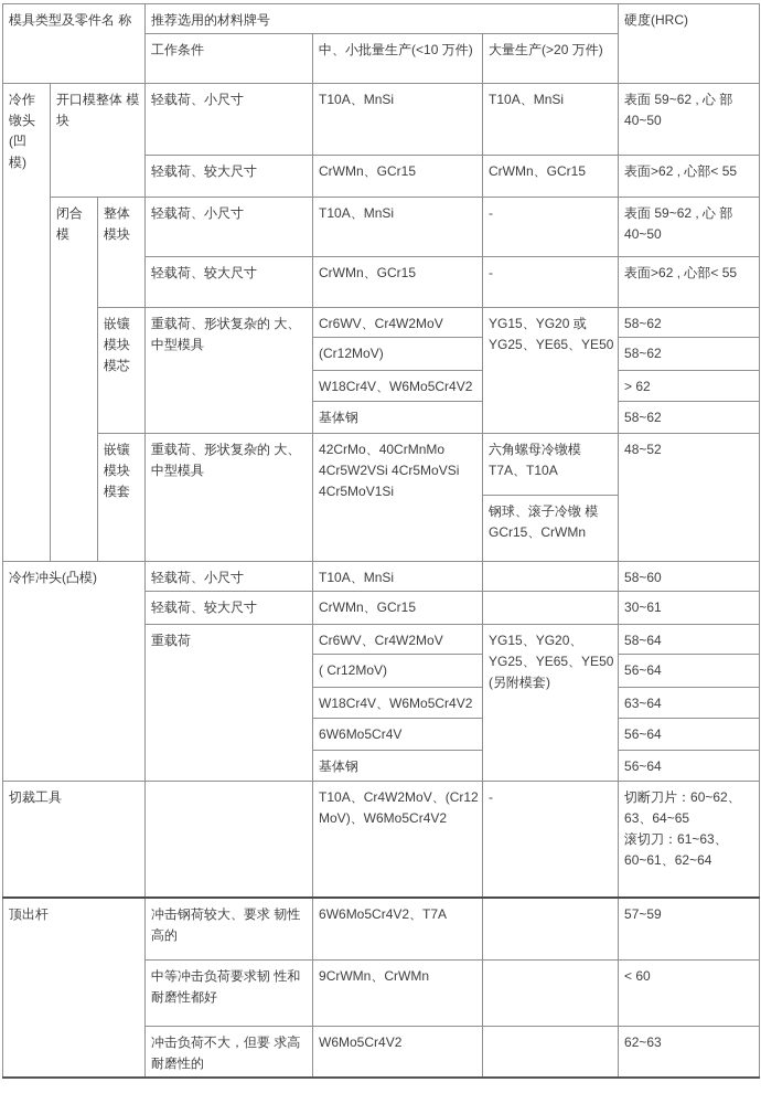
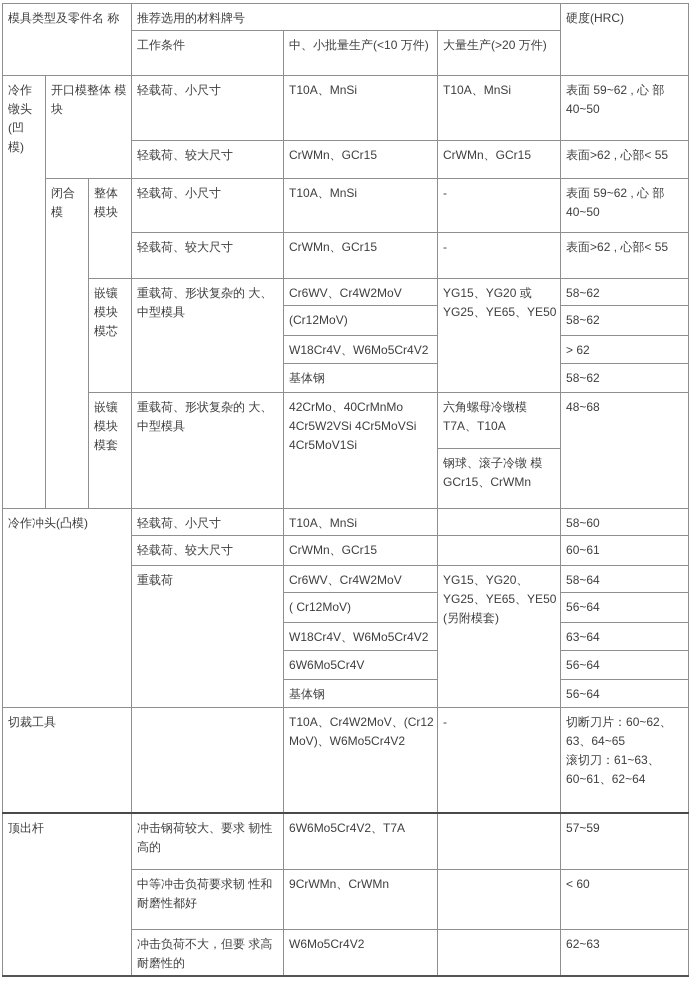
  模具类型及零件名 称	推荐选用的材料牌号	硬度(HRC)
  工作条件	中、小批量生产(<10 万件)	大量生产(>20 万件)
  冷作 镦头 (凹 模)	开口模整体 模块	轻载荷、小尺寸	T10A、MnSi	T10A、MnSi	表面 59~62 , 心 部 40~50
  轻载荷、较大尺寸	CrWMn、GCr15	CrWMn、GCr15	表面>62 , 心部< 55
  闭合 模	整体 模块	轻载荷、小尺寸	T10A、MnSi	-	表面 59~62 , 心 部 40~50
  轻载荷、较大尺寸	CrWMn、GCr15	-	表面>62 , 心部< 55
  嵌镶 模块 模芯	重载荷、形状复杂的 大、中型模具	Cr6WV、Cr4W2MoV	YG15、YG20 或 YG25、YE65、YE50	58~62
  (Cr12MoV)	58~62
  W18Cr4V、W6Mo5Cr4V2	> 62
  基体钢	58~62
- 嵌镶 模块 模套	重载荷、形状复杂的 大、中型模具	42CrMo、40CrMnMo 4Cr5W2VSi 4Cr5MoVSi 4Cr5MoV1Si	六角螺母冷镦模 T7A、T10A	48~52
+ 嵌镶 模块 模套	重载荷、形状复杂的 大、中型模具	42CrMo、40CrMnMo 4Cr5W2VSi 4Cr5MoVSi 4Cr5MoV1Si	六角螺母冷镦模 T7A、T10A	48~68
  钢球、滚子冷镦 模 GCr15、CrWMn
  冷作冲头(凸模)	轻载荷、小尺寸	T10A、MnSi		58~60
- 轻载荷、较大尺寸	CrWMn、GCr15		30~61
+ 轻载荷、较大尺寸	CrWMn、GCr15		60~61
  重载荷	Cr6WV、Cr4W2MoV	YG15、YG20、YG25、YE65、YE50 (另附模套)	58~64
  ( Cr12MoV)	56~64
  W18Cr4V、W6Mo5Cr4V2	63~64
  6W6Mo5Cr4V	56~64
  基体钢	56~64
  切裁工具		T10A、Cr4W2MoV、(Cr12 MoV)、W6Mo5Cr4V2	-	切断刀片：60~62、63、64~65 滚切刀：61~63、60~61、62~64
  顶出杆	冲击钢荷较大、要求 韧性高的	6W6Mo5Cr4V2、T7A		57~59
  中等冲击负荷要求韧 性和耐磨性都好	9CrWMn、CrWMn		< 60
  冲击负荷不大，但要 求高耐磨性的	W6Mo5Cr4V2		62~63
